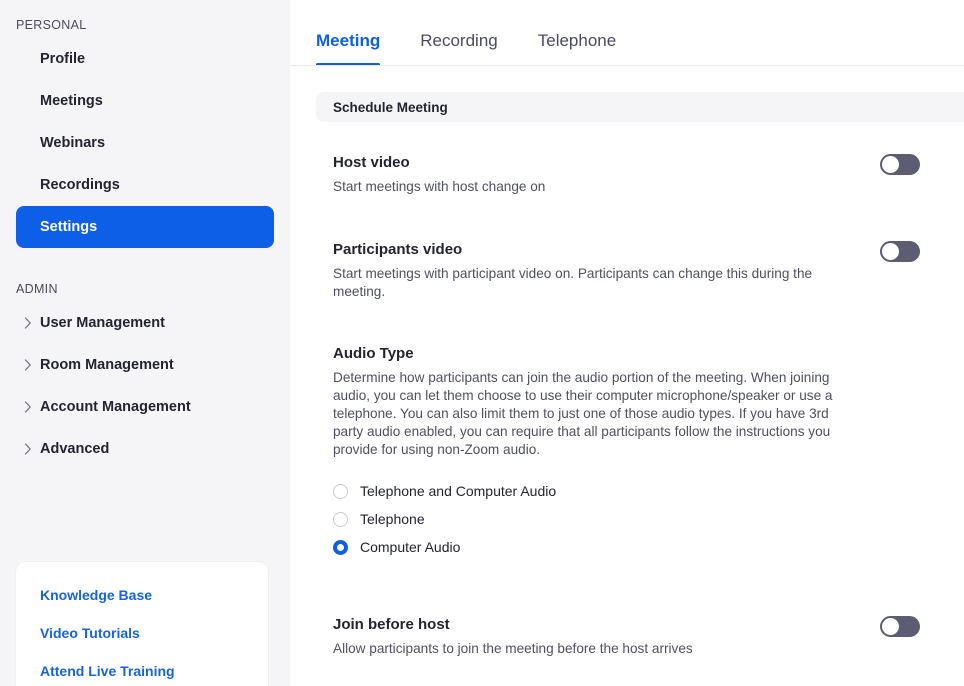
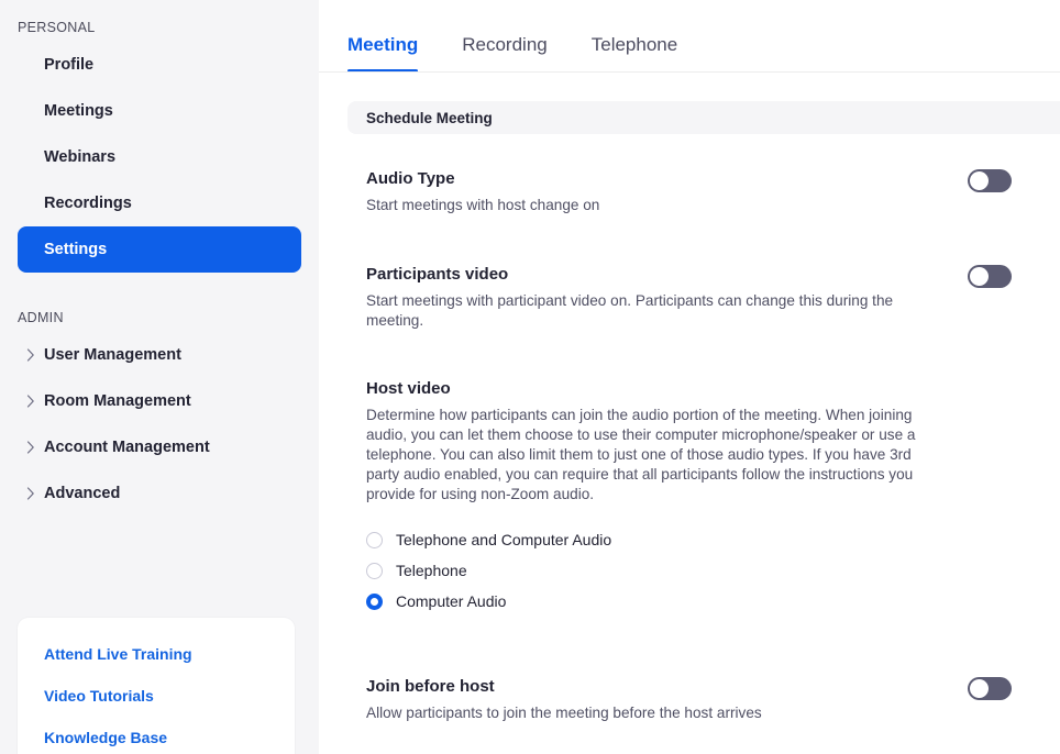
  PERSONAL
  Profile
  Meetings
  Webinars
  Recordings
  Settings
  ADMIN
  User Management
  Room Management
  Account Management
  Advanced
- Knowledge Base
+ Attend Live Training
  Video Tutorials
- Attend Live Training
+ Knowledge Base
  Meeting
  Recording
  Telephone
  Schedule Meeting
- Host video
+ Audio Type
  Start meetings with host change on
  Participants video
  Start meetings with participant video on. Participants can change this during the meeting.
- Audio Type
+ Host video
  Determine how participants can join the audio portion of the meeting. When joining audio, you can let them choose to use their computer microphone/speaker or use a telephone. You can also limit them to just one of those audio types. If you have 3rd party audio enabled, you can require that all participants follow the instructions you provide for using non-Zoom audio.
  Telephone and Computer Audio
  Telephone
  Computer Audio
  Join before host
  Allow participants to join the meeting before the host arrives
